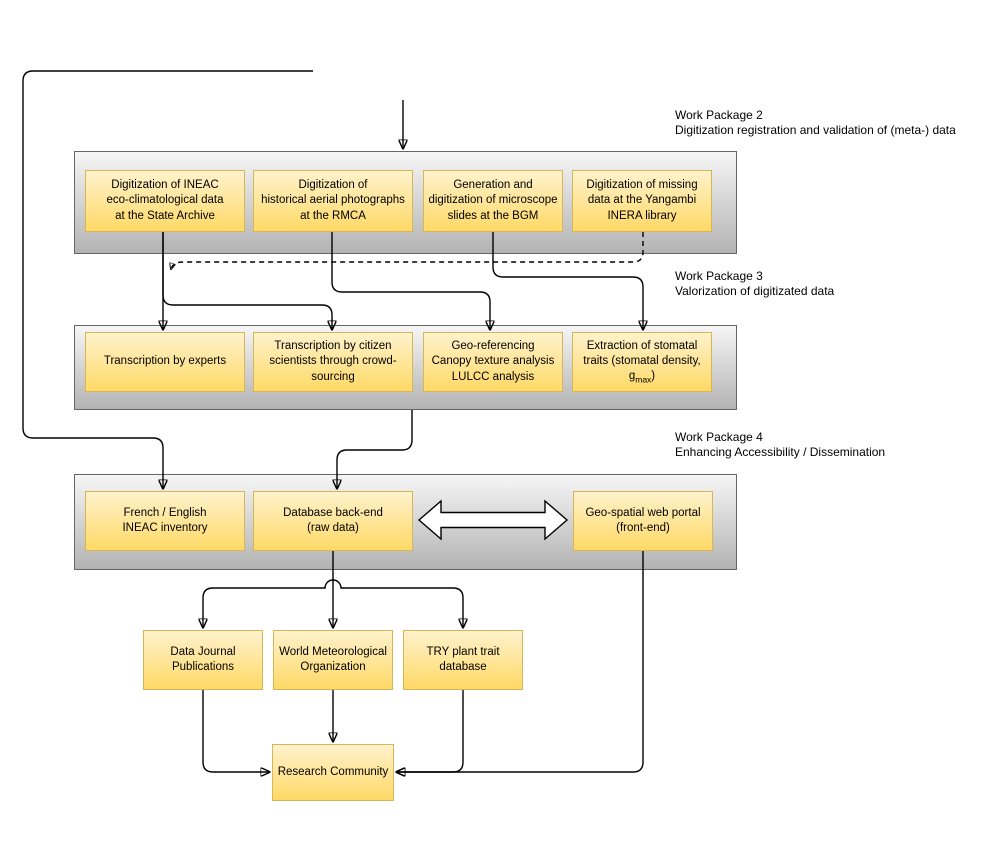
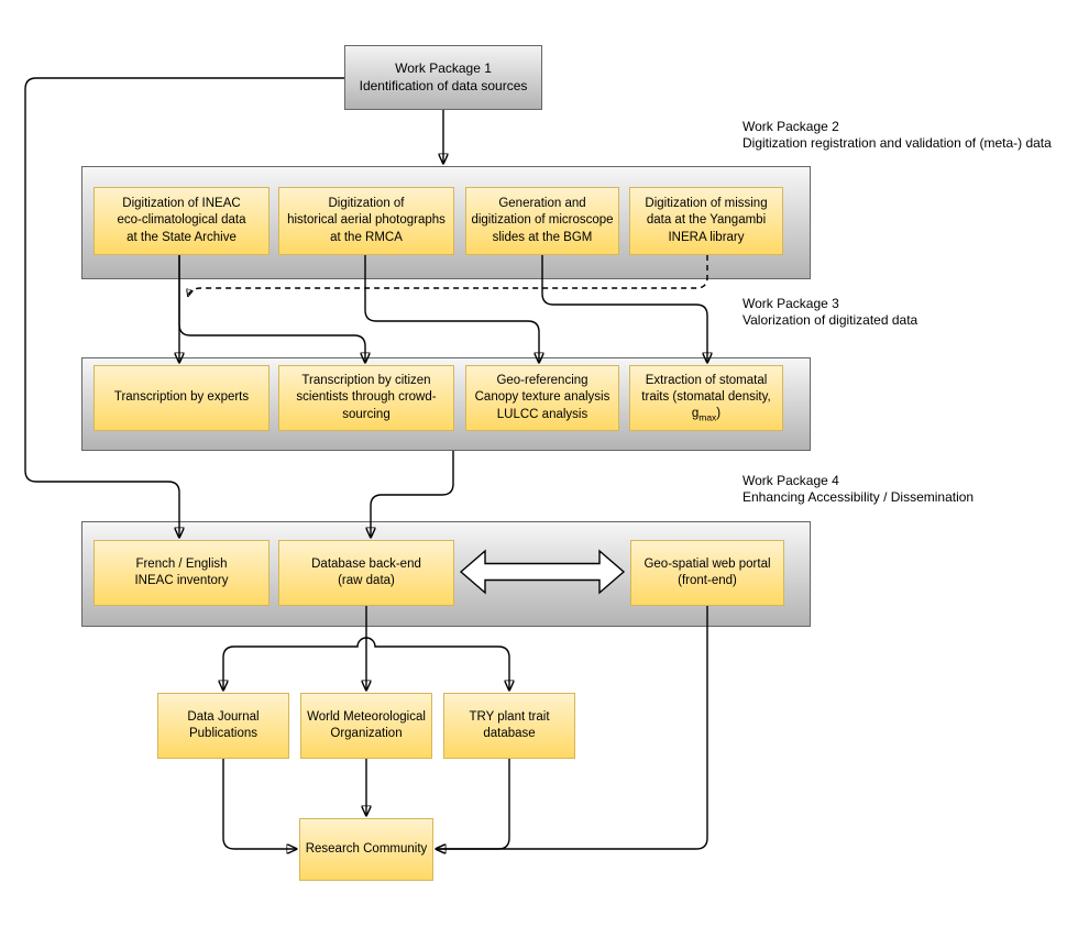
+ Work Package 1
+ Identification of data sources
  Work Package 2
  Digitization registration and validation of (meta-) data
  Work Package 3
  Valorization of digitizated data
  Work Package 4
  Enhancing Accessibility / Dissemination
  Digitization of INEAC
  eco-climatological data
  at the State Archive
  Digitization of
  historical aerial photographs
  at the RMCA
  Generation and
  digitization of microscope
  slides at the BGM
  Digitization of missing
  data at the Yangambi
  INERA library
  Transcription by experts
  Transcription by citizen
  scientists through crowd-
  sourcing
  Geo-referencing
  Canopy texture analysis
  LULCC analysis
  Extraction of stomatal
  traits (stomatal density,
  gmax)
  French / English
  INEAC inventory
  Database back-end
  (raw data)
  Geo-spatial web portal
  (front-end)
  Data Journal
  Publications
  World Meteorological
  Organization
  TRY plant trait
  database
  Research Community
